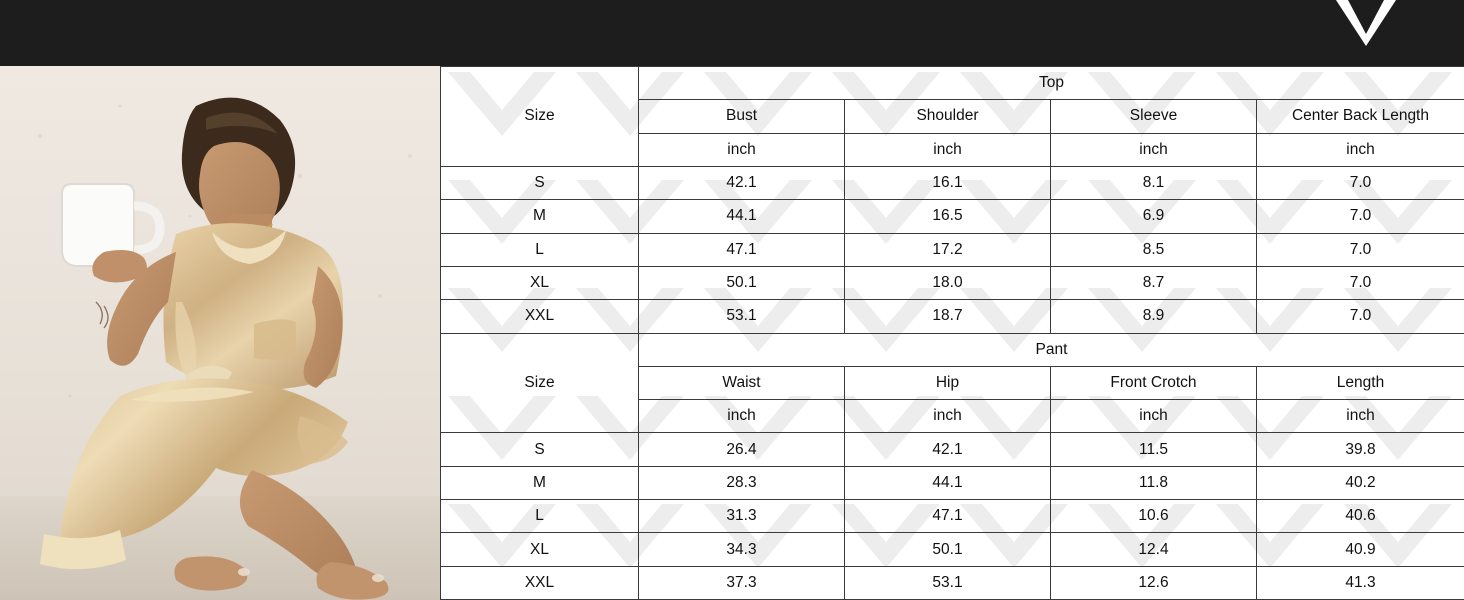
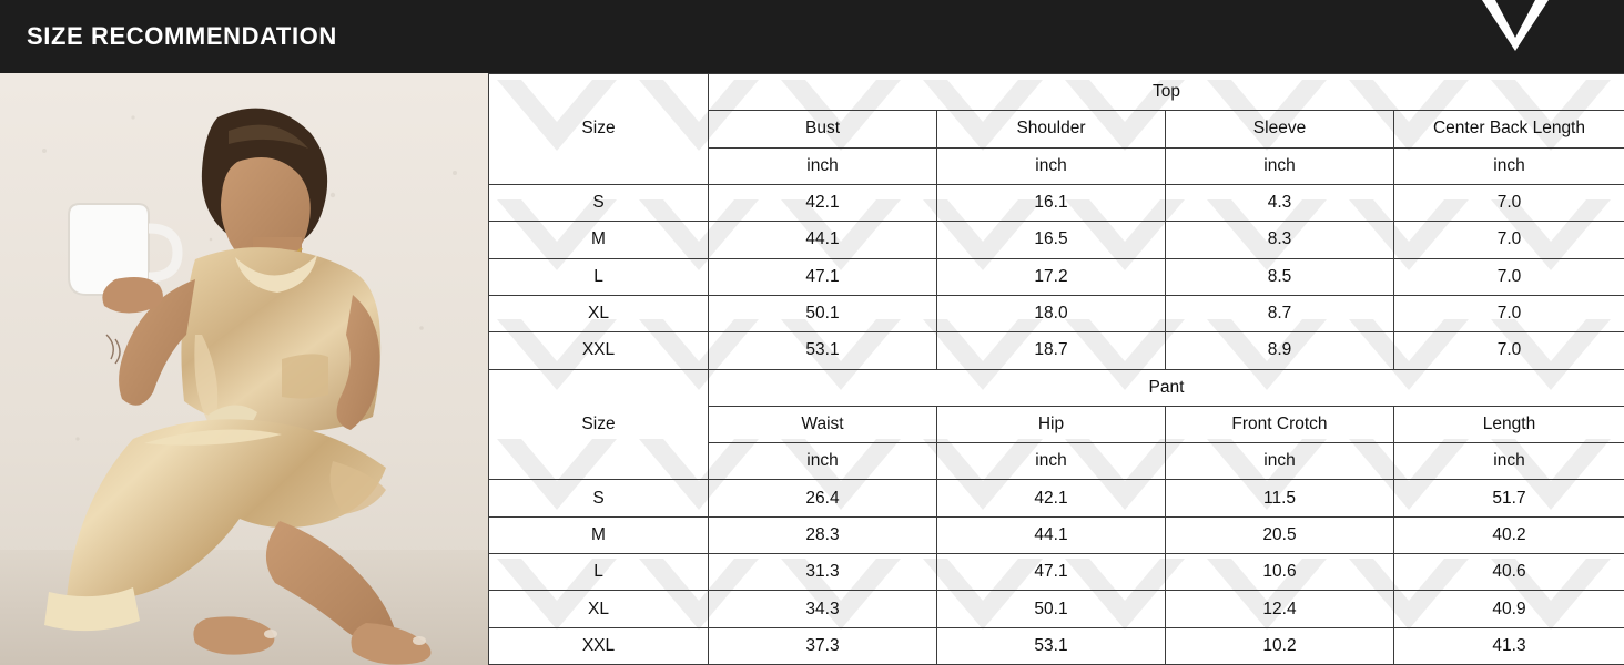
+ SIZE RECOMMENDATION
  Size	Top
  Bust	Shoulder	Sleeve	Center Back Length
  inch	inch	inch	inch
- S	42.1	16.1	8.1	7.0
+ S	42.1	16.1	4.3	7.0
- M	44.1	16.5	6.9	7.0
+ M	44.1	16.5	8.3	7.0
  L	47.1	17.2	8.5	7.0
  XL	50.1	18.0	8.7	7.0
  XXL	53.1	18.7	8.9	7.0
  Size	Pant
  Waist	Hip	Front Crotch	Length
  inch	inch	inch	inch
- S	26.4	42.1	11.5	39.8
+ S	26.4	42.1	11.5	51.7
- M	28.3	44.1	11.8	40.2
+ M	28.3	44.1	20.5	40.2
  L	31.3	47.1	10.6	40.6
  XL	34.3	50.1	12.4	40.9
- XXL	37.3	53.1	12.6	41.3
+ XXL	37.3	53.1	10.2	41.3
